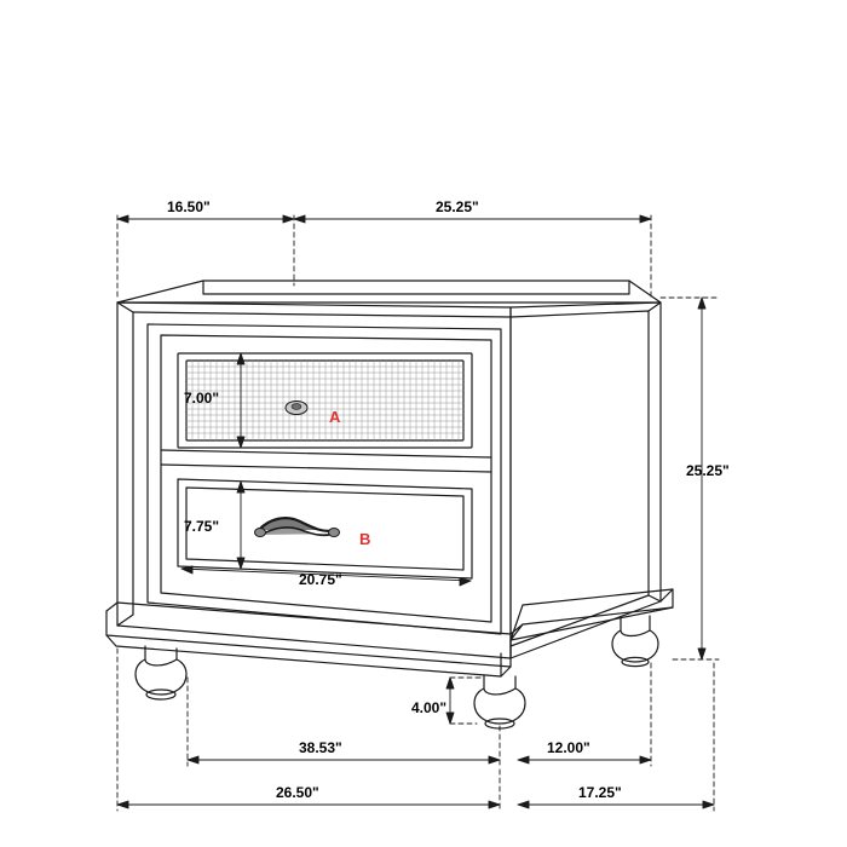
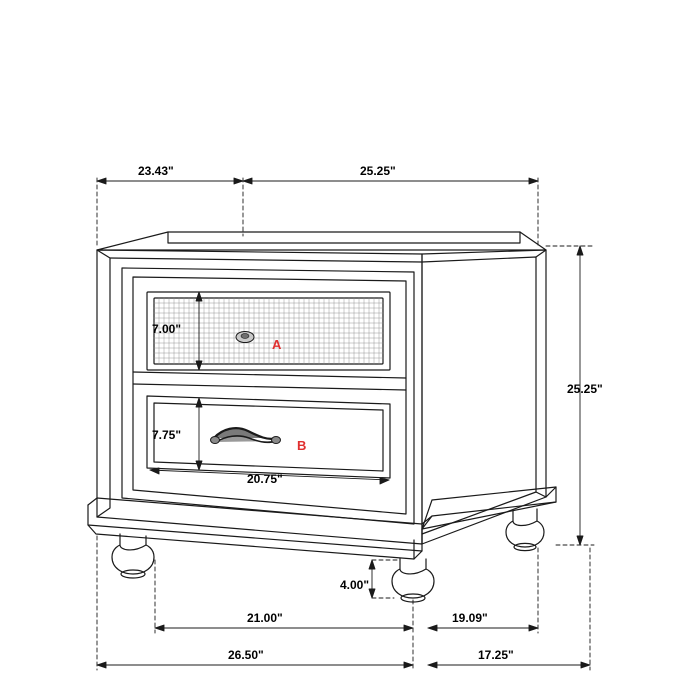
- 16.50"
+ 23.43"
  25.25"
  25.25"
  7.00"
  7.75"
  20.75"
  4.00"
- 38.53"
+ 21.00"
- 12.00"
+ 19.09"
  26.50"
  17.25"
  A
  B
